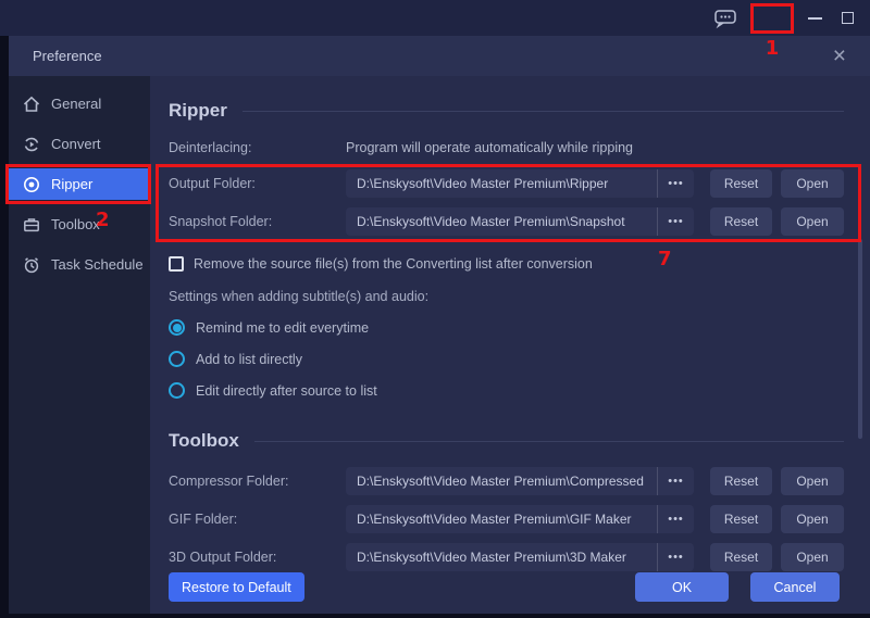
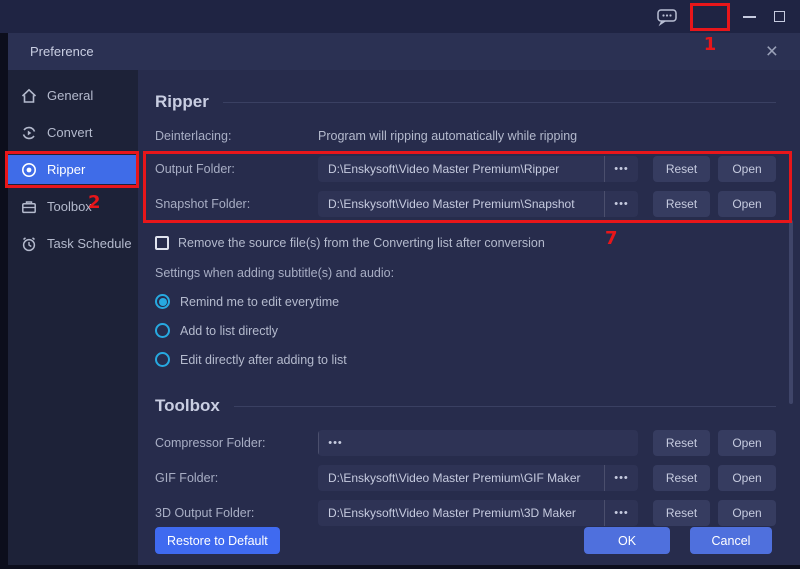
  1
  Preference
  ×
  General
  Convert
  Ripper
  2
  Toolbox
  Task Schedule
  Ripper
  Deinterlacing:
- Program will operate automatically while ripping
+ Program will ripping automatically while ripping
  7
  Output Folder:
  D:\Enskysoft\Video Master Premium\Ripper
  •••
  Reset
  Open
  Snapshot Folder:
  D:\Enskysoft\Video Master Premium\Snapshot
  •••
  Reset
  Open
  Remove the source file(s) from the Converting list after conversion
  Settings when adding subtitle(s) and audio:
  Remind me to edit everytime
  Add to list directly
- Edit directly after source to list
+ Edit directly after adding to list
  Toolbox
  Compressor Folder:
- D:\Enskysoft\Video Master Premium\Compressed
  •••
  Reset
  Open
  GIF Folder:
  D:\Enskysoft\Video Master Premium\GIF Maker
  •••
  Reset
  Open
  3D Output Folder:
  D:\Enskysoft\Video Master Premium\3D Maker
  •••
  Reset
  Open
  Restore to Default
  OK
  Cancel
